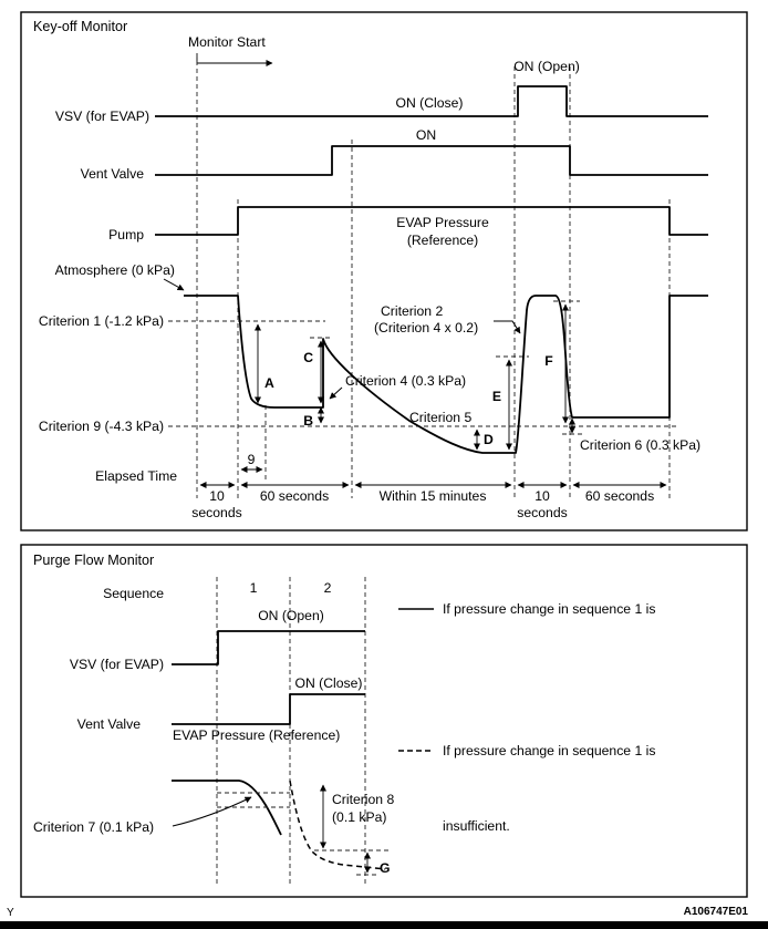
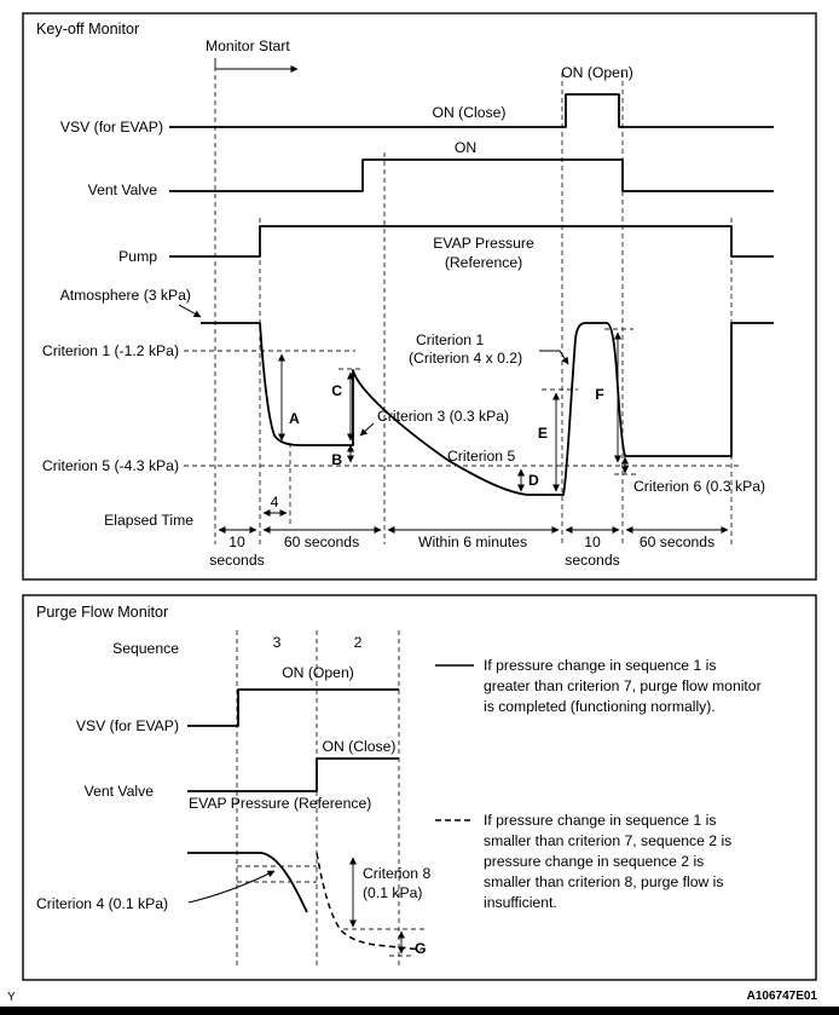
  Key-off Monitor
  Monitor Start
  VSV (for EVAP)
  Vent Valve
  Pump
- Atmosphere (0 kPa)
+ Atmosphere (3 kPa)
  Criterion 1 (-1.2 kPa)
- Criterion 9 (-4.3 kPa)
+ Criterion 5 (-4.3 kPa)
  Elapsed Time
  ON (Close)
  ON (Open)
  ON
  EVAP Pressure
  (Reference)
- Criterion 2
+ Criterion 1
  (Criterion 4 x 0.2)
- Criterion 4 (0.3 kPa)
+ Criterion 3 (0.3 kPa)
  Criterion 5
  Criterion 6 (0.3 kPa)
  A
  C
  B
  D
  E
  F
- 9
+ 4
  10
  seconds
  60 seconds
- Within 15 minutes
+ Within 6 minutes
  10
  seconds
  60 seconds
  Purge Flow Monitor
  Sequence
- 1
+ 3
  2
  ON (Open)
  VSV (for EVAP)
  ON (Close)
  Vent Valve
  EVAP Pressure (Reference)
- Criterion 7 (0.1 kPa)
+ Criterion 4 (0.1 kPa)
  Criterion 8
  (0.1 kPa)
  G
  If pressure change in sequence 1 is
+ greater than criterion 7, purge flow monitor
+ is completed (functioning normally).
  If pressure change in sequence 1 is
+ smaller than criterion 7, sequence 2 is
+ pressure change in sequence 2 is
+ smaller than criterion 8, purge flow is
  insufficient.
  Y
  A106747E01
